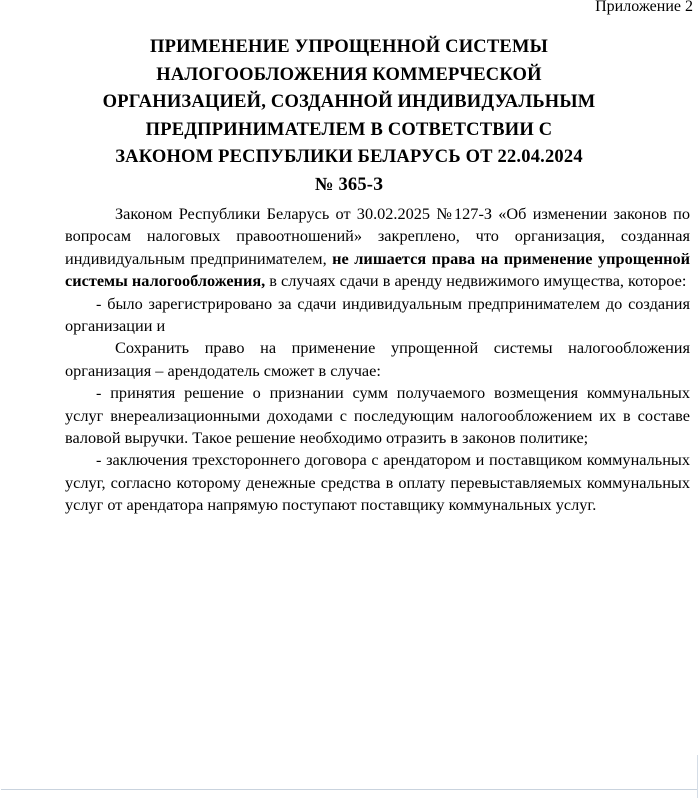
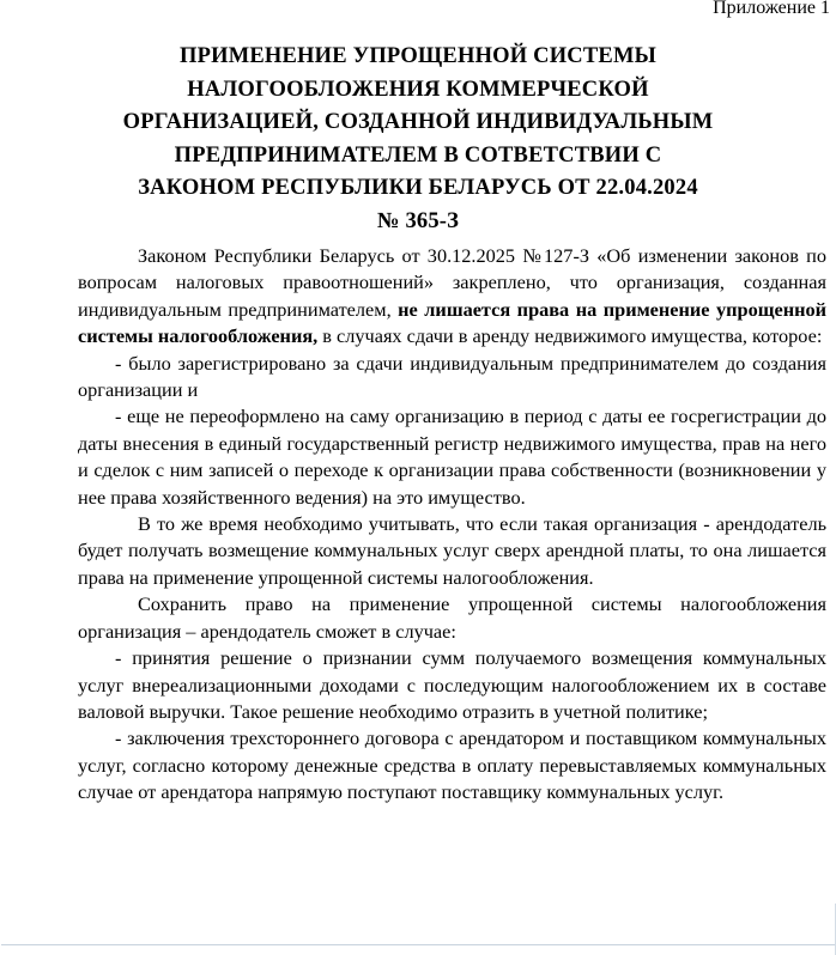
- Приложение 2
+ Приложение 1
  ПРИМЕНЕНИЕ УПРОЩЕННОЙ СИСТЕМЫ
  НАЛОГООБЛОЖЕНИЯ КОММЕРЧЕСКОЙ
  ОРГАНИЗАЦИЕЙ, СОЗДАННОЙ ИНДИВИДУАЛЬНЫМ
  ПРЕДПРИНИМАТЕЛЕМ В СОТВЕТСТВИИ С
  ЗАКОНОМ РЕСПУБЛИКИ БЕЛАРУСЬ ОТ 22.04.2024
  № 365-З
- Законом Республики Беларусь от 30.02.2025 №127-З «Об изменении законов по вопросам налоговых правоотношений» закреплено, что организация, созданная индивидуальным предпринимателем, не лишается права на применение упрощенной системы налогообложения, в случаях сдачи в аренду недвижимого имущества, которое:
+ Законом Республики Беларусь от 30.12.2025 №127-З «Об изменении законов по вопросам налоговых правоотношений» закреплено, что организация, созданная индивидуальным предпринимателем, не лишается права на применение упрощенной системы налогообложения, в случаях сдачи в аренду недвижимого имущества, которое:
  - было зарегистрировано за сдачи индивидуальным предпринимателем до создания организации и
+ - еще не переоформлено на саму организацию в период с даты ее госрегистрации до даты внесения в единый государственный регистр недвижимого имущества, прав на него и сделок с ним записей о переходе к организации права собственности (возникновении у нее права хозяйственного ведения) на это имущество.
+ В то же время необходимо учитывать, что если такая организация - арендодатель будет получать возмещение коммунальных услуг сверх арендной платы, то она лишается права на применение упрощенной системы налогообложения.
  Сохранить право на применение упрощенной системы налогообложения организация – арендодатель сможет в случае:
- - принятия решение о признании сумм получаемого возмещения коммунальных услуг внереализационными доходами с последующим налогообложением их в составе валовой выручки. Такое решение необходимо отразить в законов политике;
+ - принятия решение о признании сумм получаемого возмещения коммунальных услуг внереализационными доходами с последующим налогообложением их в составе валовой выручки. Такое решение необходимо отразить в учетной политике;
- - заключения трехстороннего договора с арендатором и поставщиком коммунальных услуг, согласно которому денежные средства в оплату перевыставляемых коммунальных услуг от арендатора напрямую поступают поставщику коммунальных услуг.
+ - заключения трехстороннего договора с арендатором и поставщиком коммунальных услуг, согласно которому денежные средства в оплату перевыставляемых коммунальных случае от арендатора напрямую поступают поставщику коммунальных услуг.
